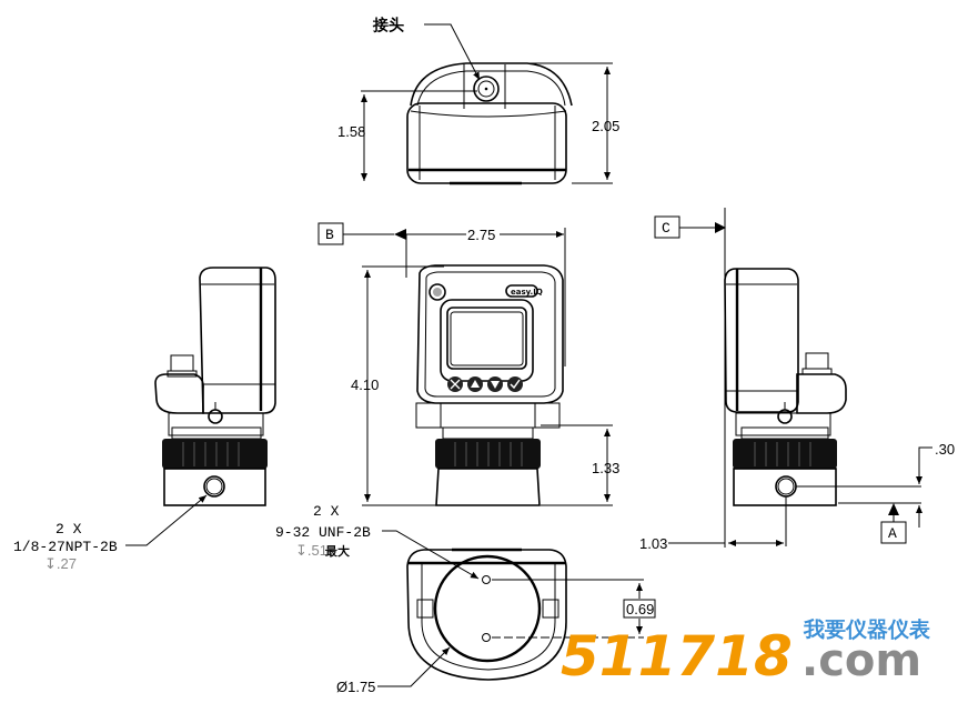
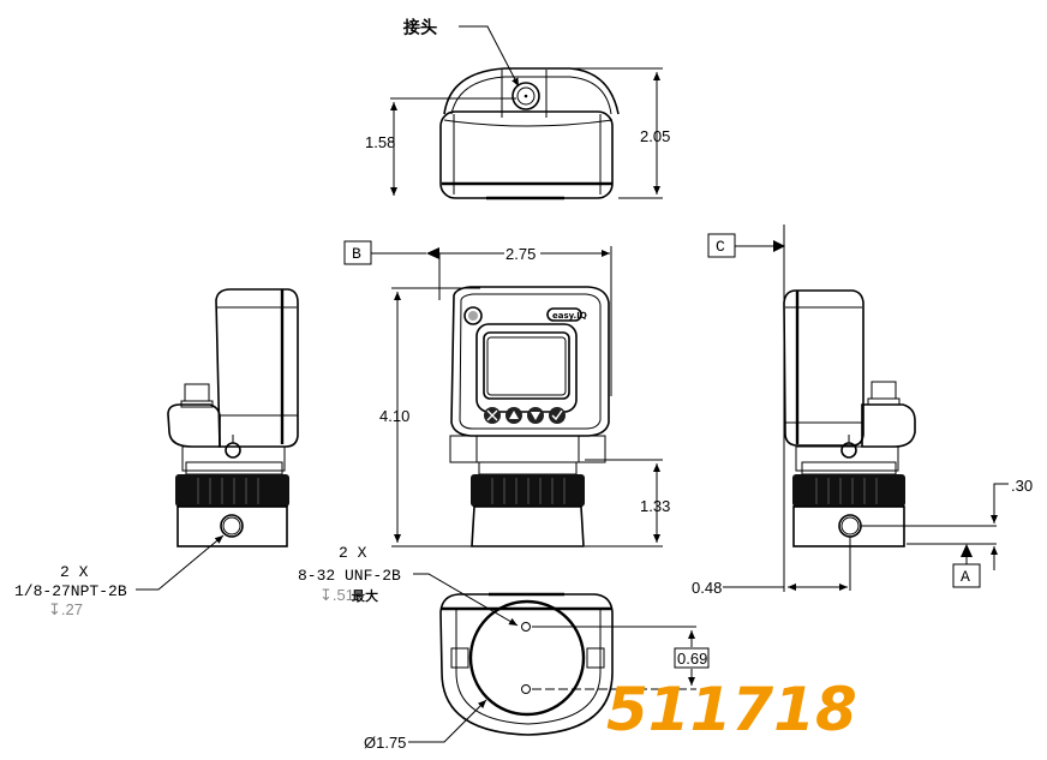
  接头
  1.58
  2.05
  B
  2.75
  easy.IQ
  4.10
  1.33
  2 X
  1/8-27NPT-2B
  ↧.27
  C
  .30
  A
- 1.03
+ 0.48
  2 X
- 9-32 UNF-2B
+ 8-32 UNF-2B
  ↧.51
  最大
  0.69
  Ø1.75
  511718
- 我要仪器仪表
- .com
